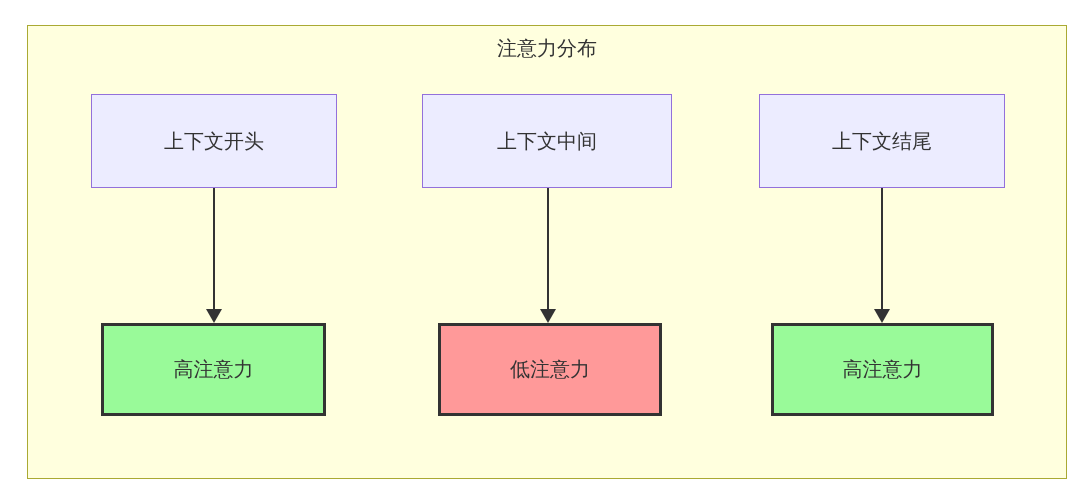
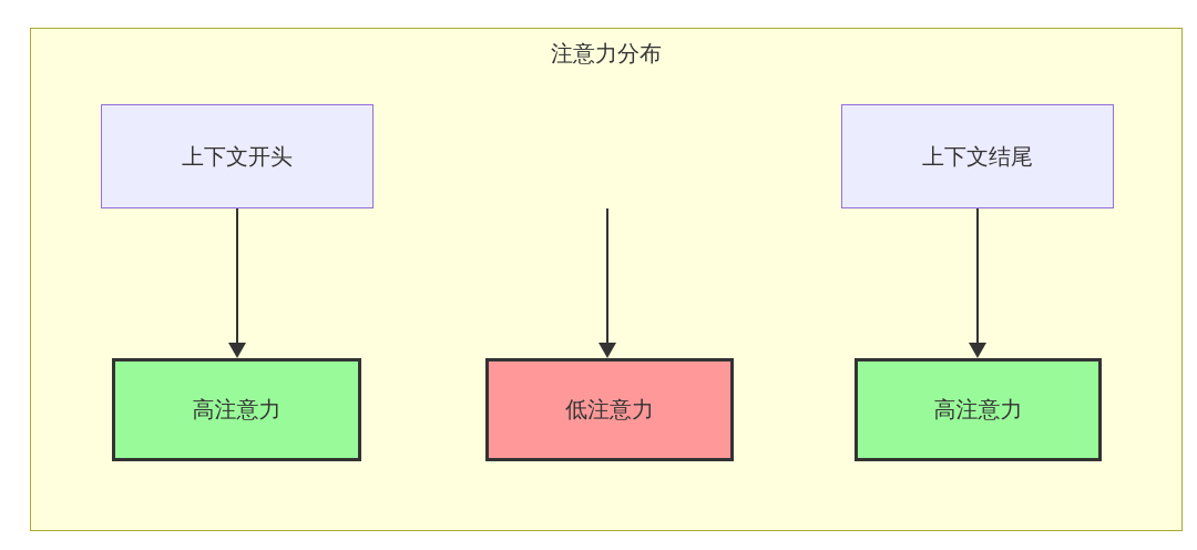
  注意力分布
  上下文开头
- 上下文中间
  上下文结尾
  高注意力
  低注意力
  高注意力
